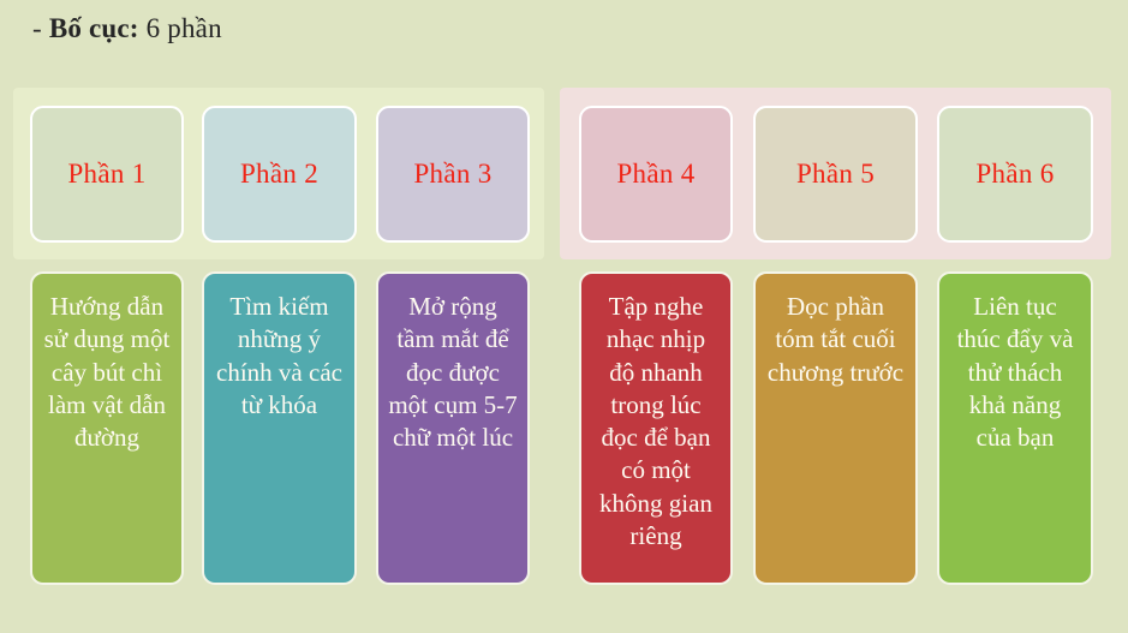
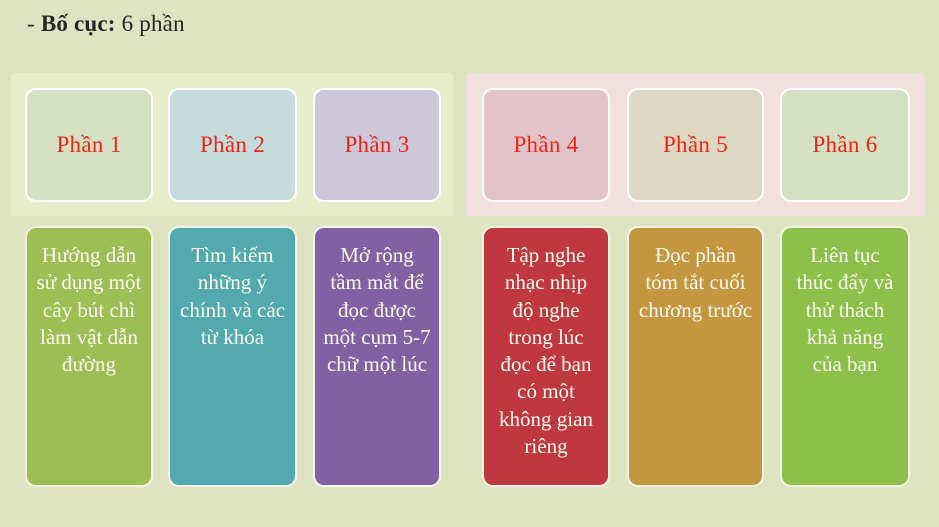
  - Bố cục: 6 phần
  Phần 1
  Phần 2
  Phần 3
  Phần 4
  Phần 5
  Phần 6
  Hướng dẫn sử dụng một cây bút chì làm vật dẫn đường
  Tìm kiếm những ý chính và các từ khóa
  Mở rộng tầm mắt để đọc được một cụm 5-7 chữ một lúc
- Tập nghe nhạc nhịp độ nhanh trong lúc đọc để bạn có một không gian riêng
+ Tập nghe nhạc nhịp độ nghe trong lúc đọc để bạn có một không gian riêng
  Đọc phần tóm tắt cuối chương trước
  Liên tục thúc đẩy và thử thách khả năng của bạn
